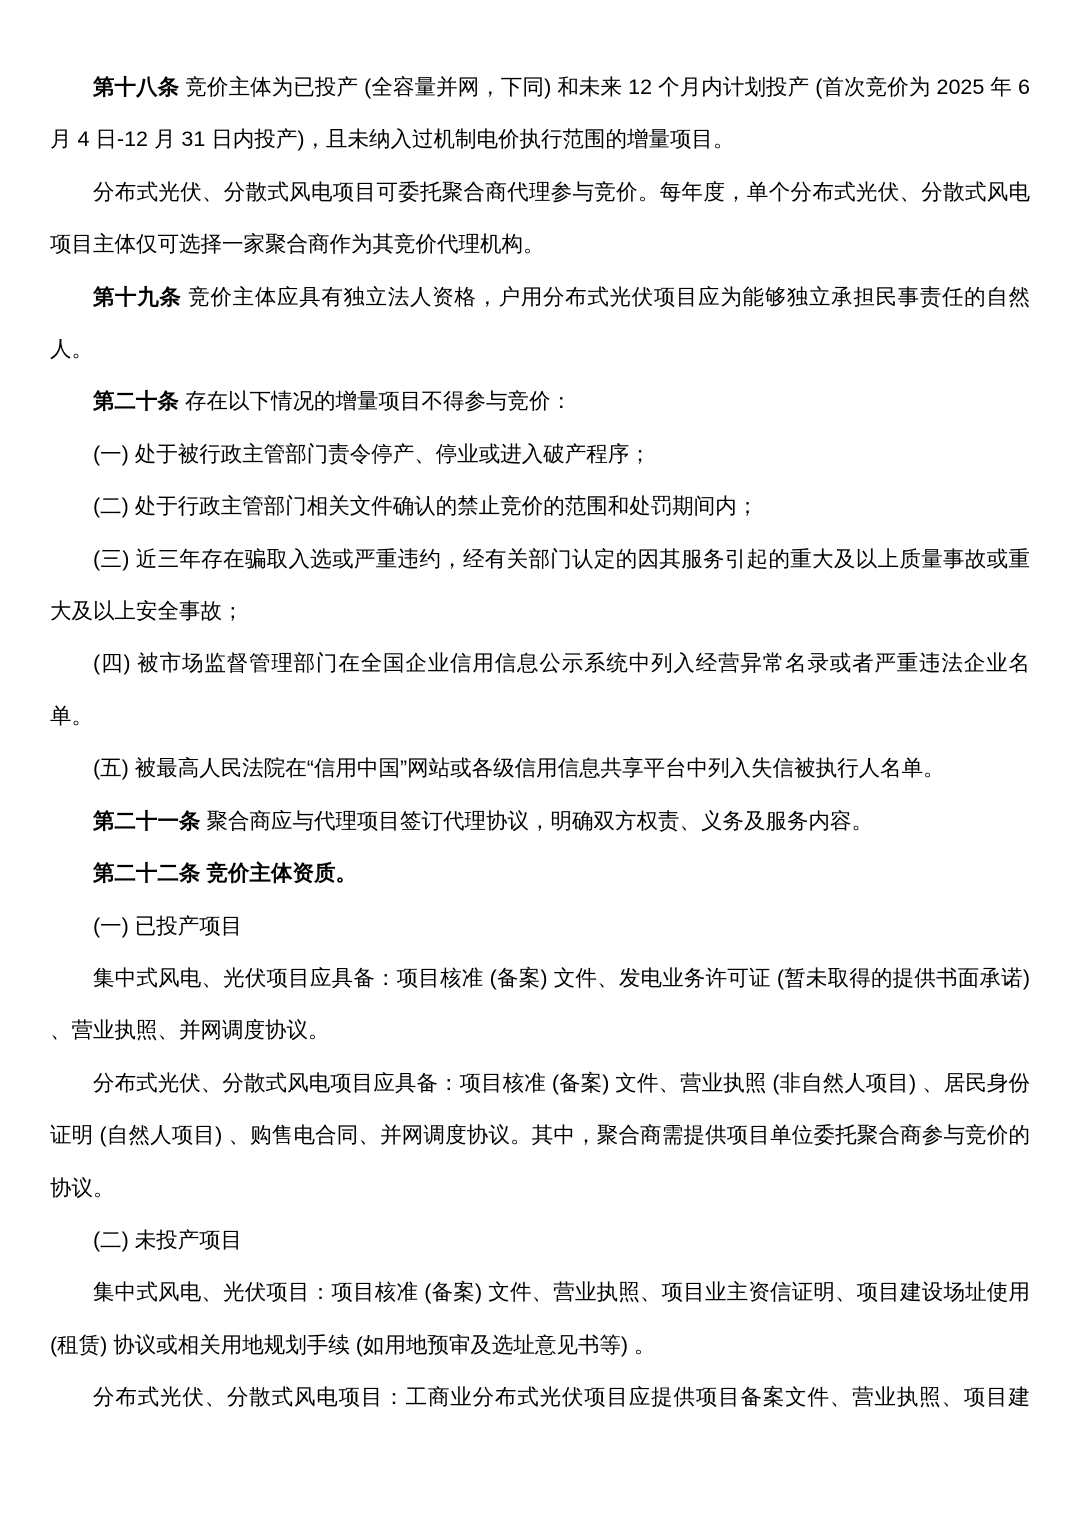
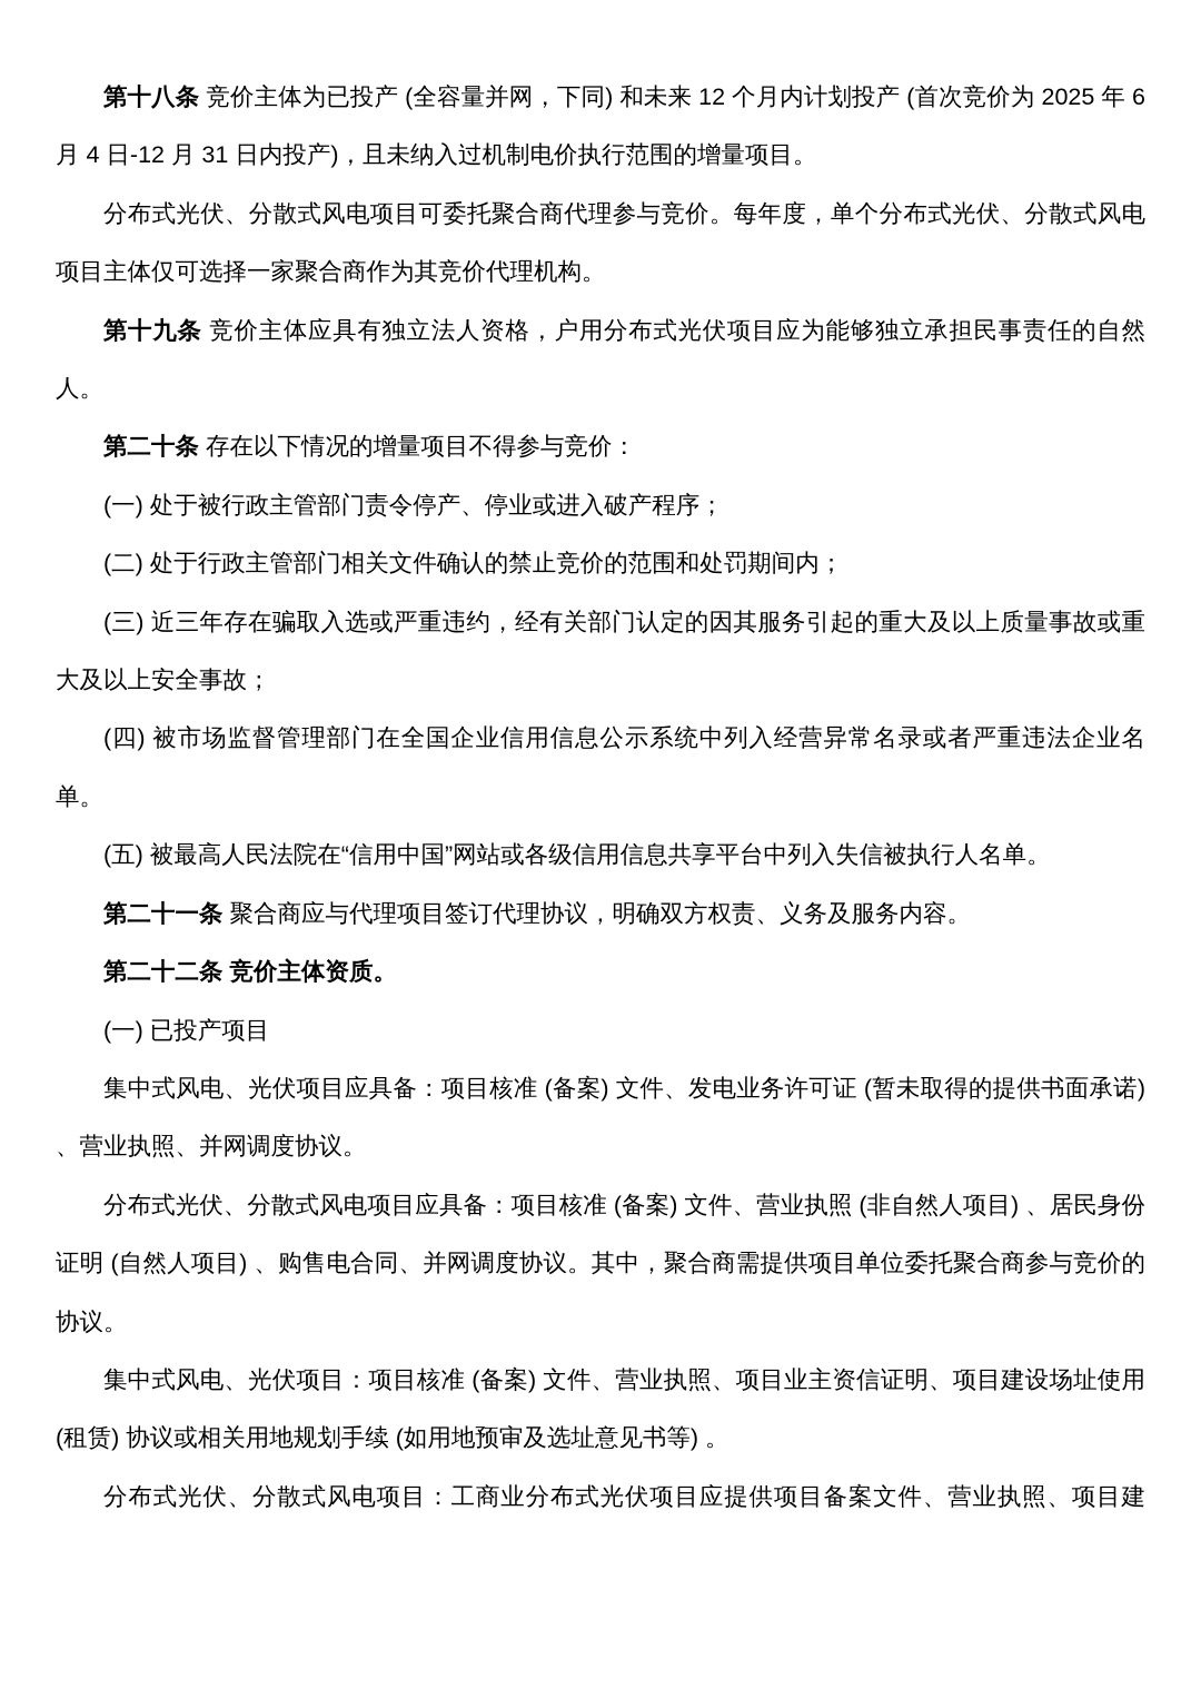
  第十八条 竞价主体为已投产 (全容量并网，下同) 和未来 12 个月内计划投产 (首次竞价为 2025 年 6 月 4 日-12 月 31 日内投产)，且未纳入过机制电价执行范围的增量项目。
  分布式光伏、分散式风电项目可委托聚合商代理参与竞价。每年度，单个分布式光伏、分散式风电项目主体仅可选择一家聚合商作为其竞价代理机构。
  第十九条 竞价主体应具有独立法人资格，户用分布式光伏项目应为能够独立承担民事责任的自然人。
  第二十条 存在以下情况的增量项目不得参与竞价：
  (一) 处于被行政主管部门责令停产、停业或进入破产程序；
  (二) 处于行政主管部门相关文件确认的禁止竞价的范围和处罚期间内；
  (三) 近三年存在骗取入选或严重违约，经有关部门认定的因其服务引起的重大及以上质量事故或重大及以上安全事故；
  (四) 被市场监督管理部门在全国企业信用信息公示系统中列入经营异常名录或者严重违法企业名单。
  (五) 被最高人民法院在“信用中国”网站或各级信用信息共享平台中列入失信被执行人名单。
  第二十一条 聚合商应与代理项目签订代理协议，明确双方权责、义务及服务内容。
  第二十二条 竞价主体资质。
  (一) 已投产项目
  集中式风电、光伏项目应具备：项目核准 (备案) 文件、发电业务许可证 (暂未取得的提供书面承诺) 、营业执照、并网调度协议。
  分布式光伏、分散式风电项目应具备：项目核准 (备案) 文件、营业执照 (非自然人项目) 、居民身份证明 (自然人项目) 、购售电合同、并网调度协议。其中，聚合商需提供项目单位委托聚合商参与竞价的协议。
- (二) 未投产项目
  集中式风电、光伏项目：项目核准 (备案) 文件、营业执照、项目业主资信证明、项目建设场址使用 (租赁) 协议或相关用地规划手续 (如用地预审及选址意见书等) 。
  分布式光伏、分散式风电项目：工商业分布式光伏项目应提供项目备案文件、营业执照、项目建
